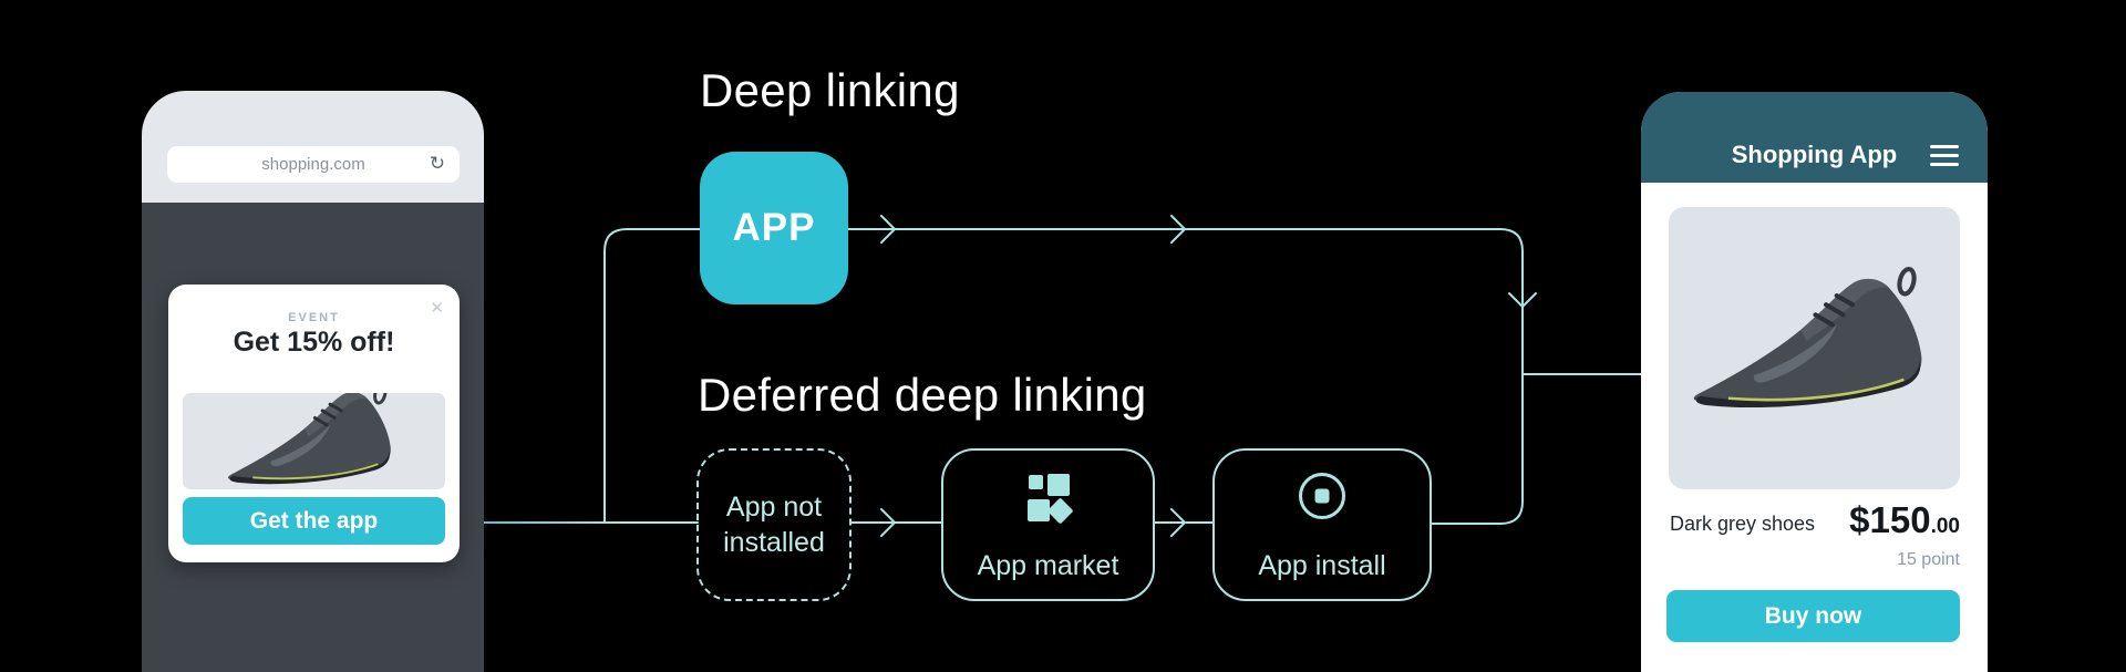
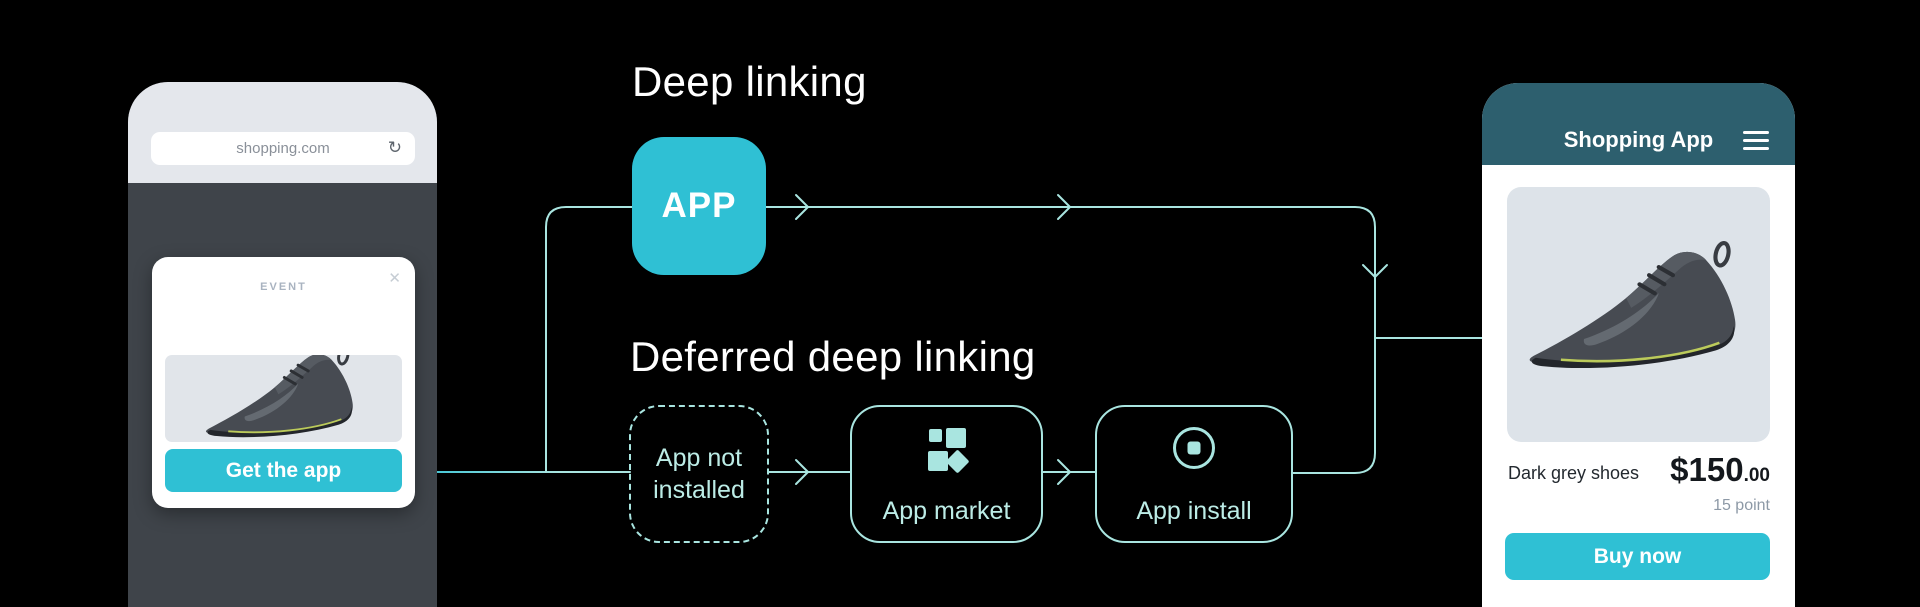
  Deep linking
  Deferred deep linking
  APP
  App not installed
  App market
  App install
  shopping.com
  ↻
  ✕
  EVENT
- Get 15% off!
  Get the app
  Shopping App
  Dark grey shoes
  $150.00
  15 point
  Buy now
